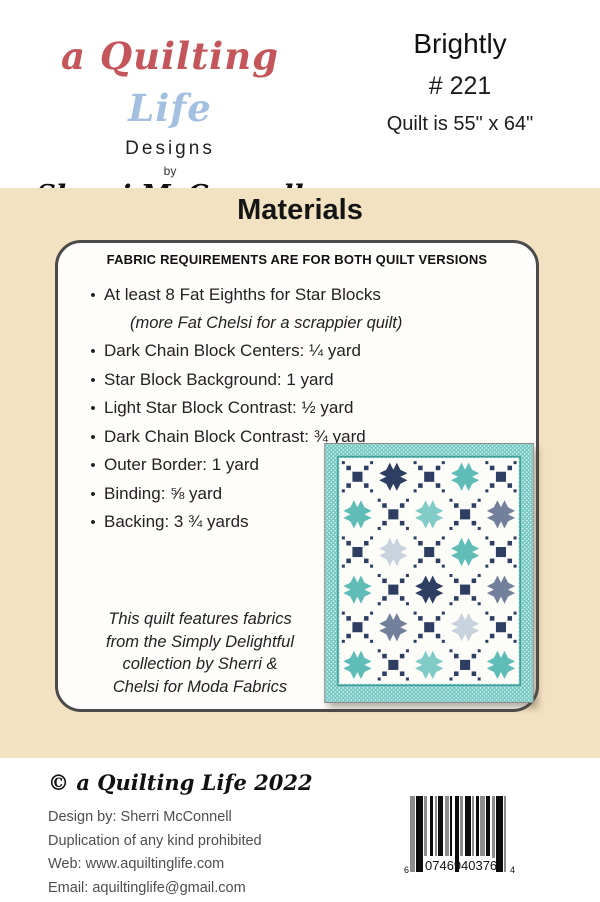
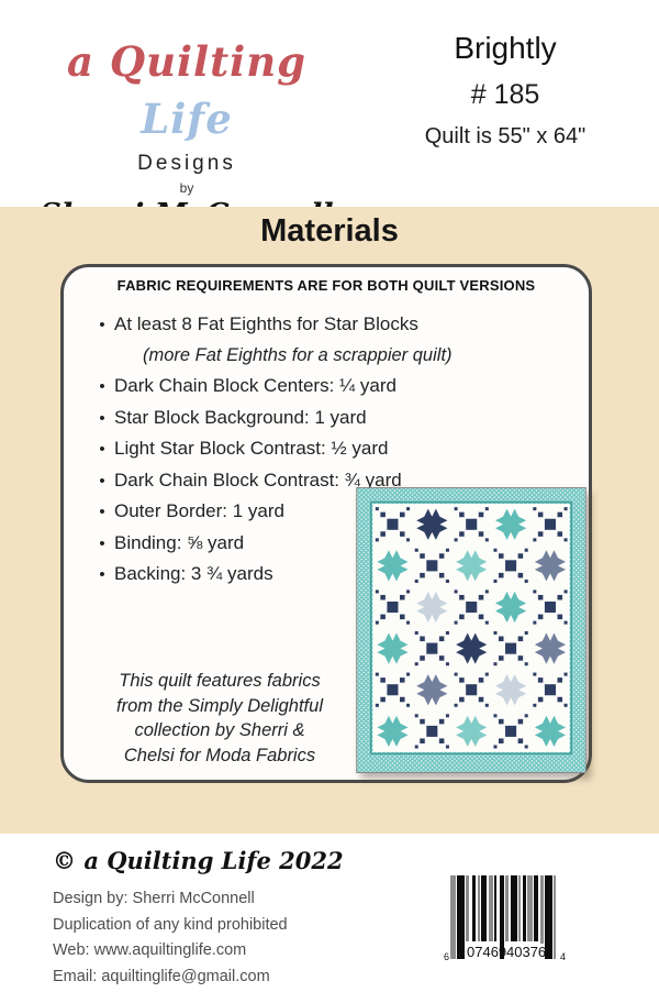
  a Quilting Life
  Designs
  by
  Brightly
- # 221
+ # 185
  Quilt is 55" x 64"
  Materials
  FABRIC REQUIREMENTS ARE FOR BOTH QUILT VERSIONS
  • At least 8 Fat Eighths for Star Blocks
- (more Fat Chelsi for a scrappier quilt)
+ (more Fat Eighths for a scrappier quilt)
  • Dark Chain Block Centers: ¼ yard
  • Star Block Background: 1 yard
  • Light Star Block Contrast: ½ yard
  • Dark Chain Block Contrast: ¾ yard
  • Outer Border: 1 yard
  • Binding: ⅝ yard
  • Backing: 3 ¾ yards
  This quilt features fabrics
  from the Simply Delightful
  collection by Sherri &
  Chelsi for Moda Fabrics
  © a Quilting Life 2022
  Design by: Sherri McConnell
  Duplication of any kind prohibited
  Web: www.aquiltinglife.com
  Email: aquiltinglife@gmail.com
  6
  07469
  40376
  4
